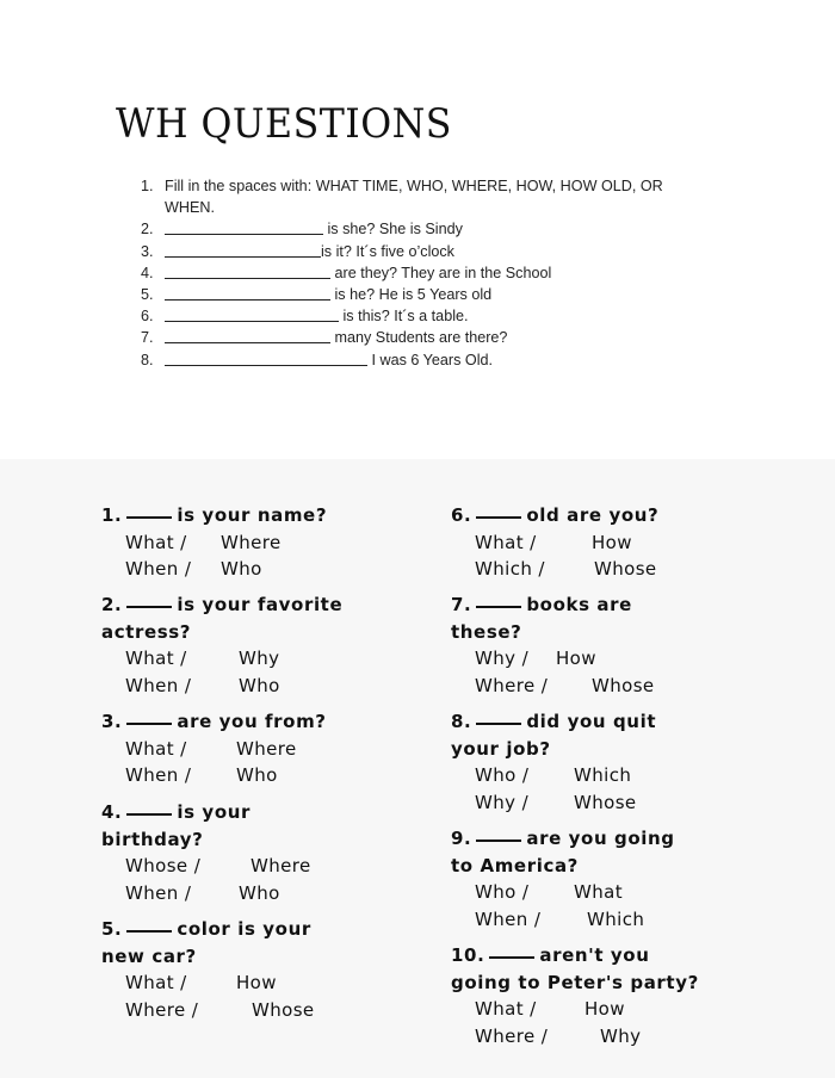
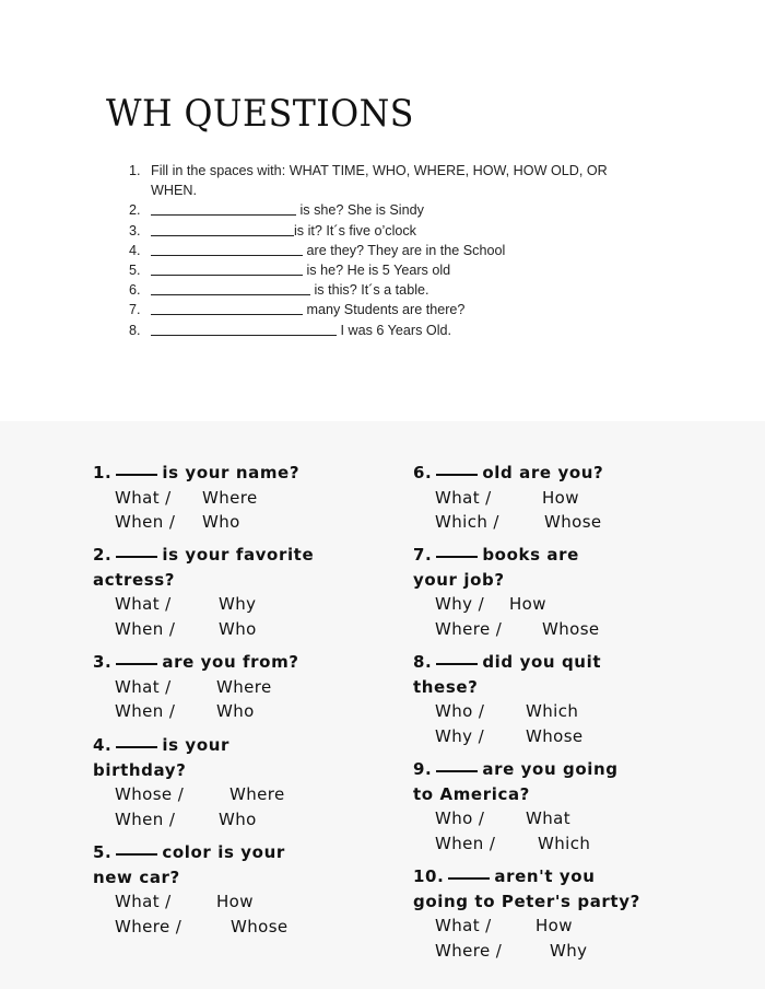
  WH QUESTIONS
  1.
  Fill in the spaces with: WHAT TIME, WHO, WHERE, HOW, HOW OLD, OR
  WHEN.
  2.
  is she? She is Sindy
  3.
  is it? It´s five o’clock
  4.
  are they? They are in the School
  5.
  is he? He is 5 Years old
  6.
  is this? It´s a table.
  7.
  many Students are there?
  8.
  I was 6 Years Old.
  1. is your name?
  What / Where
  When / Who
  2. is your favorite
  actress?
  What / Why
  When / Who
  3. are you from?
  What / Where
  When / Who
  4. is your
  birthday?
  Whose / Where
  When / Who
  5. color is your
  new car?
  What / How
  Where / Whose
  6. old are you?
  What / How
  Which / Whose
  7. books are
- these?
+ your job?
  Why / How
  Where / Whose
  8. did you quit
- your job?
+ these?
  Who / Which
  Why / Whose
  9. are you going
  to America?
  Who / What
  When / Which
  10. aren't you
  going to Peter's party?
  What / How
  Where / Why
